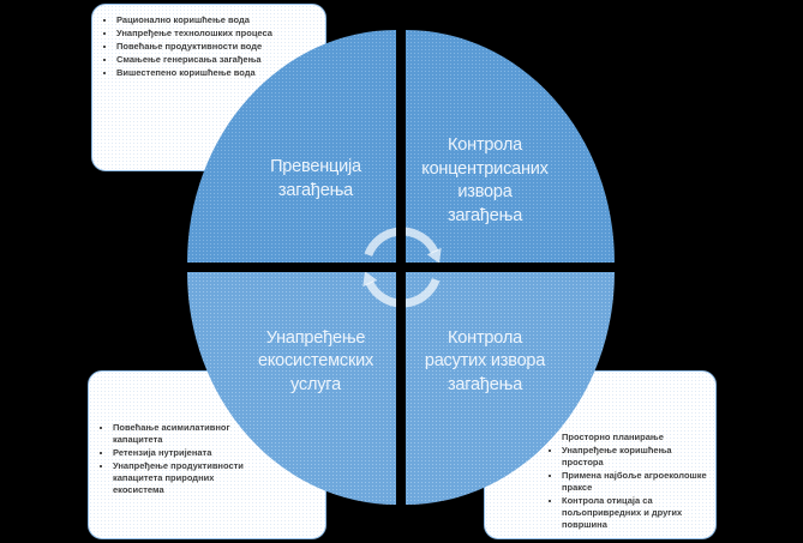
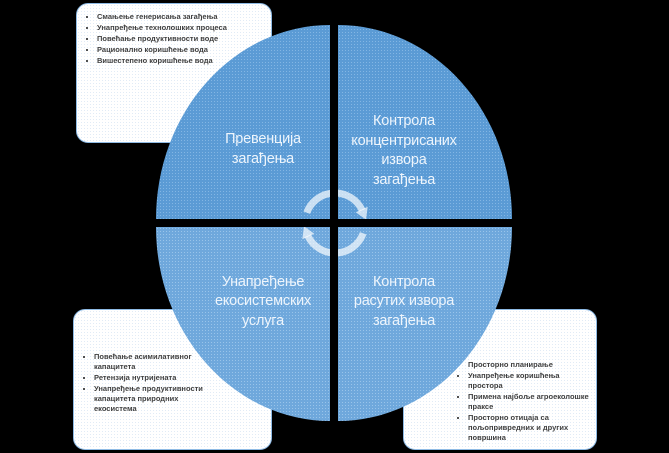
- Рационално коришћење вода
+ Смањење генерисања загађења
  Унапређење технолошких процеса
  Повећање продуктивности воде
- Смањење генерисања загађења
+ Рационално коришћење вода
  Вишестепено коришћење вода
  Повећање асимилативног капацитета
  Ретензија нутријената
  Унапређење продуктивности капацитета природних екосистема
  Просторно планирање
  Унапређење коришћења простора
  Примена најбоље агроеколошке праксе
- Контрола отицаја са пољопривредних и других површина
+ Просторно отицаја са пољопривредних и других површина
  Превенција
  загађења
  Контрола
  концентрисаних
  извора
  загађења
  Унапређење
  екосистемских
  услуга
  Контрола
  расутих извора
  загађења
